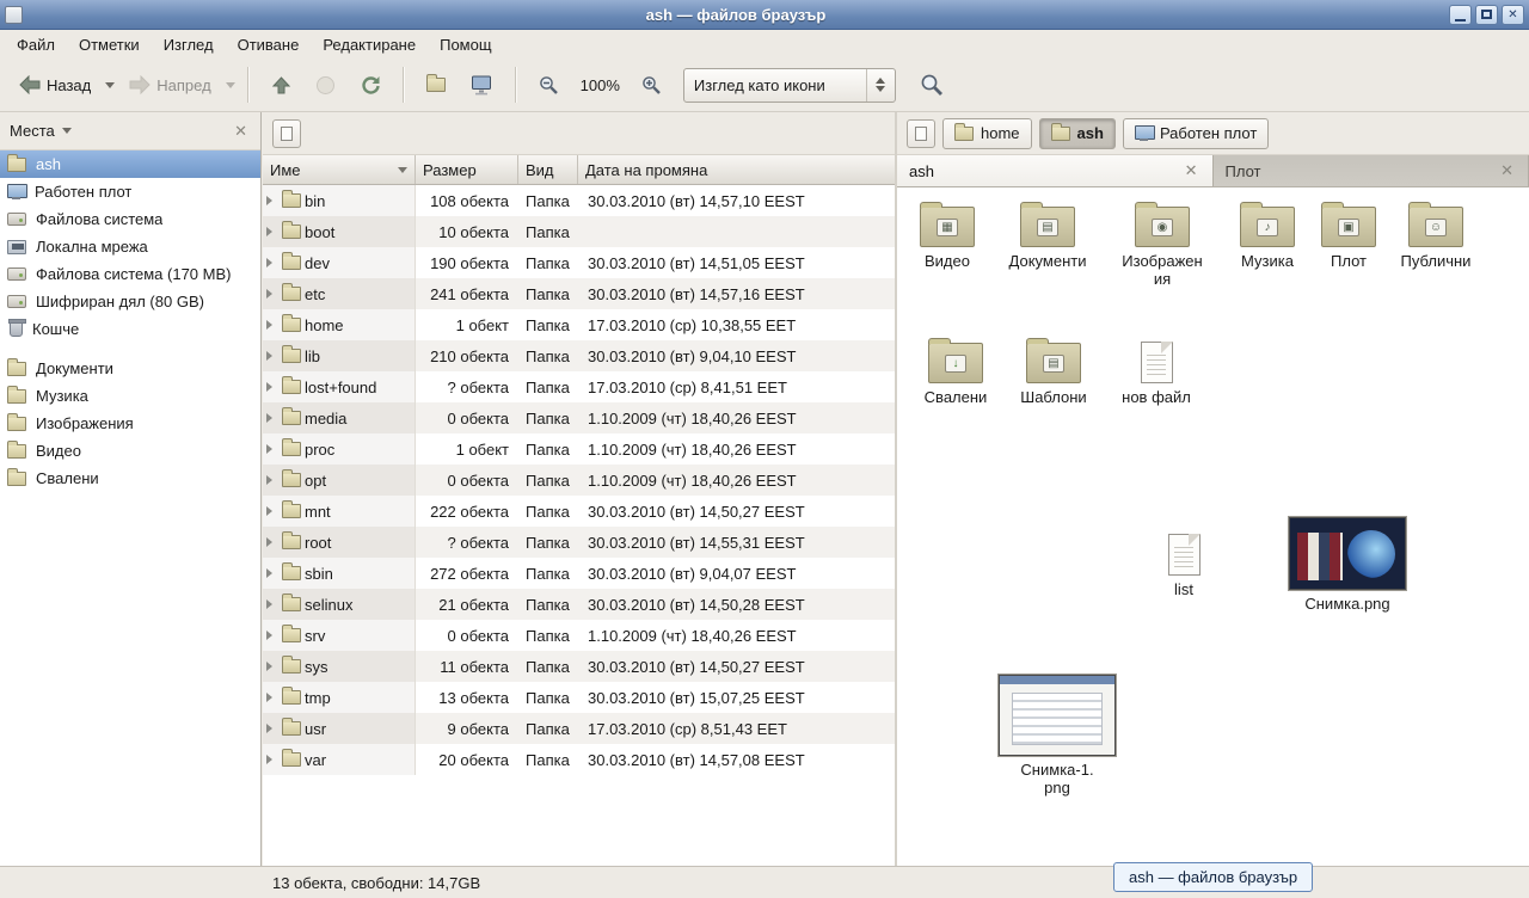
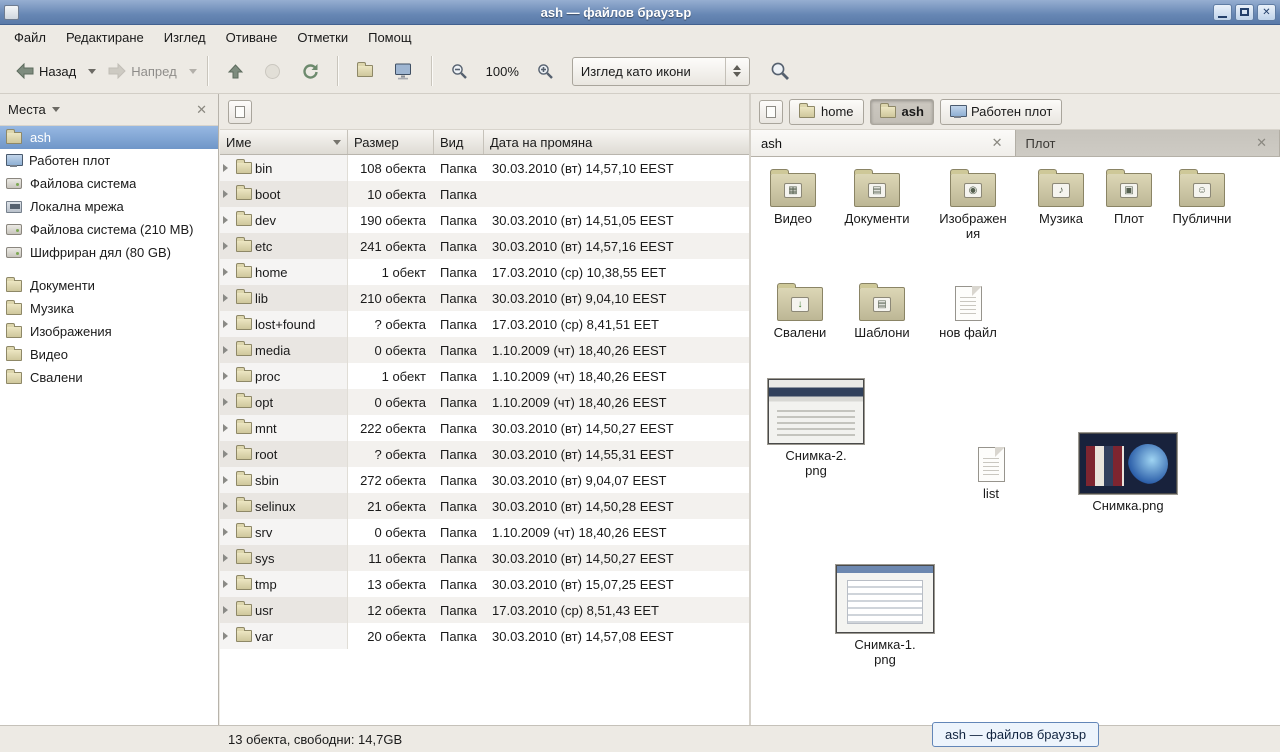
  ash — файлов браузър
  ✕
  Файл
- Отметки
+ Редактиране
  Изглед
  Отиване
- Редактиране
+ Отметки
  Помощ
  Назад
  Напред
  100%
  Изглед като икони
  Места
  ✕
  ash
  Работен плот
  Файлова система
  Локална мрежа
- Файлова система (170 MB)
+ Файлова система (210 MB)
  Шифриран дял (80 GB)
- Кошче
  Документи
  Музика
  Изображения
  Видео
  Свалени
  Име
  Размер
  Вид
  Дата на промяна
  bin
  108 обекта
  Папка
  30.03.2010 (вт) 14,57,10 EEST
  boot
  10 обекта
  Папка
  dev
  190 обекта
  Папка
  30.03.2010 (вт) 14,51,05 EEST
  etc
  241 обекта
  Папка
  30.03.2010 (вт) 14,57,16 EEST
  home
  1 обект
  Папка
  17.03.2010 (ср) 10,38,55 EET
  lib
  210 обекта
  Папка
  30.03.2010 (вт) 9,04,10 EEST
  lost+found
  ? обекта
  Папка
  17.03.2010 (ср) 8,41,51 EET
  media
  0 обекта
  Папка
  1.10.2009 (чт) 18,40,26 EEST
  proc
  1 обект
  Папка
  1.10.2009 (чт) 18,40,26 EEST
  opt
  0 обекта
  Папка
  1.10.2009 (чт) 18,40,26 EEST
  mnt
  222 обекта
  Папка
  30.03.2010 (вт) 14,50,27 EEST
  root
  ? обекта
  Папка
  30.03.2010 (вт) 14,55,31 EEST
  sbin
  272 обекта
  Папка
  30.03.2010 (вт) 9,04,07 EEST
  selinux
  21 обекта
  Папка
  30.03.2010 (вт) 14,50,28 EEST
  srv
  0 обекта
  Папка
  1.10.2009 (чт) 18,40,26 EEST
  sys
  11 обекта
  Папка
  30.03.2010 (вт) 14,50,27 EEST
  tmp
  13 обекта
  Папка
  30.03.2010 (вт) 15,07,25 EEST
  usr
- 9 обекта
+ 12 обекта
  Папка
  17.03.2010 (ср) 8,51,43 EET
  var
  20 обекта
  Папка
  30.03.2010 (вт) 14,57,08 EEST
  home
  ash
  Работен плот
  ash
  ✕
  Плот
  ✕
  ▦
  Видео
  ▤
  Документи
  ◉
  Изображения
  ♪
  Музика
  ▣
  Плот
  ☺
  Публични
  ↓
  Свалени
  ▤
  Шаблони
  нов файл
+ Снимка-2.png
  list
  Снимка.png
  Снимка-1.png
  13 обекта, свободни: 14,7GB
  ash — файлов браузър
